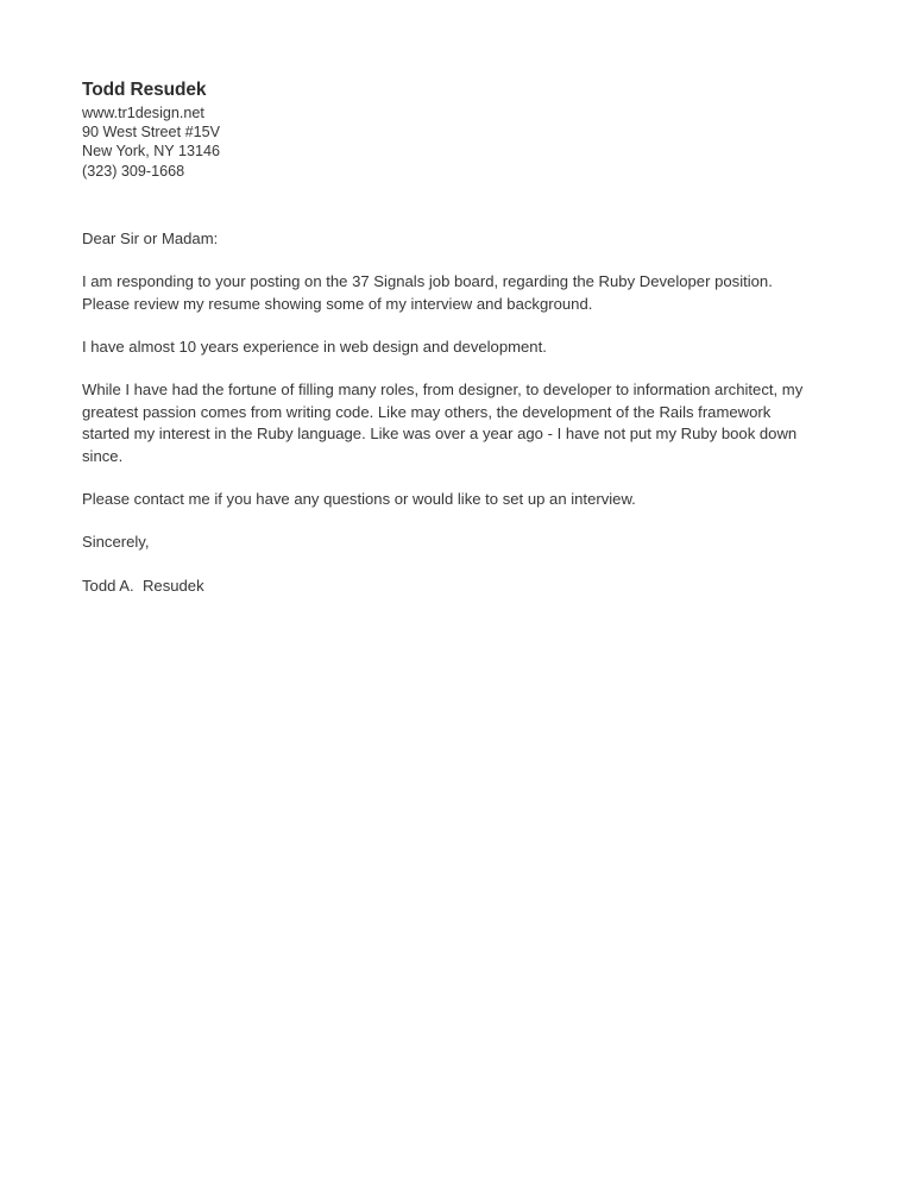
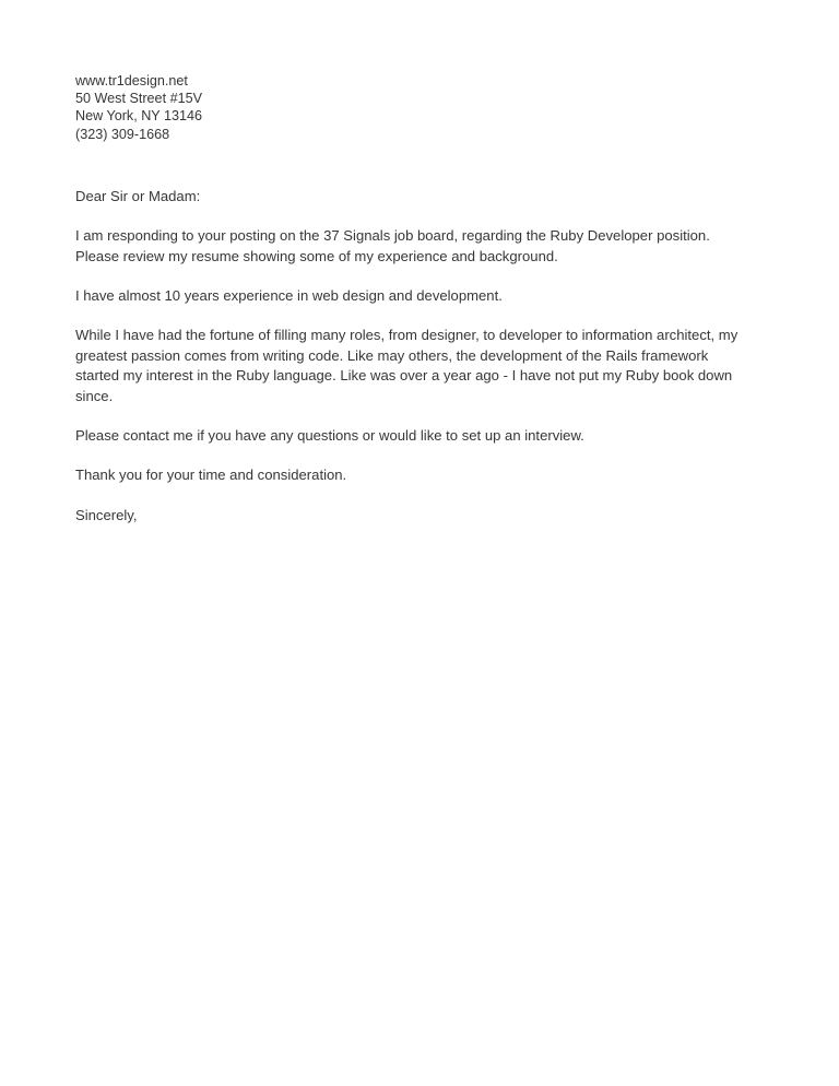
- Todd Resudek
  www.tr1design.net
- 90 West Street #15V
+ 50 West Street #15V
  New York, NY 13146
  (323) 309-1668
  Dear Sir or Madam:
- I am responding to your posting on the 37 Signals job board, regarding the Ruby Developer position. Please review my resume showing some of my interview and background.
+ I am responding to your posting on the 37 Signals job board, regarding the Ruby Developer position. Please review my resume showing some of my experience and background.
  I have almost 10 years experience in web design and development.
  While I have had the fortune of filling many roles, from designer, to developer to information architect, my greatest passion comes from writing code. Like may others, the development of the Rails framework started my interest in the Ruby language. Like was over a year ago - I have not put my Ruby book down since.
  Please contact me if you have any questions or would like to set up an interview.
+ Thank you for your time and consideration.
  Sincerely,
- Todd A. Resudek
